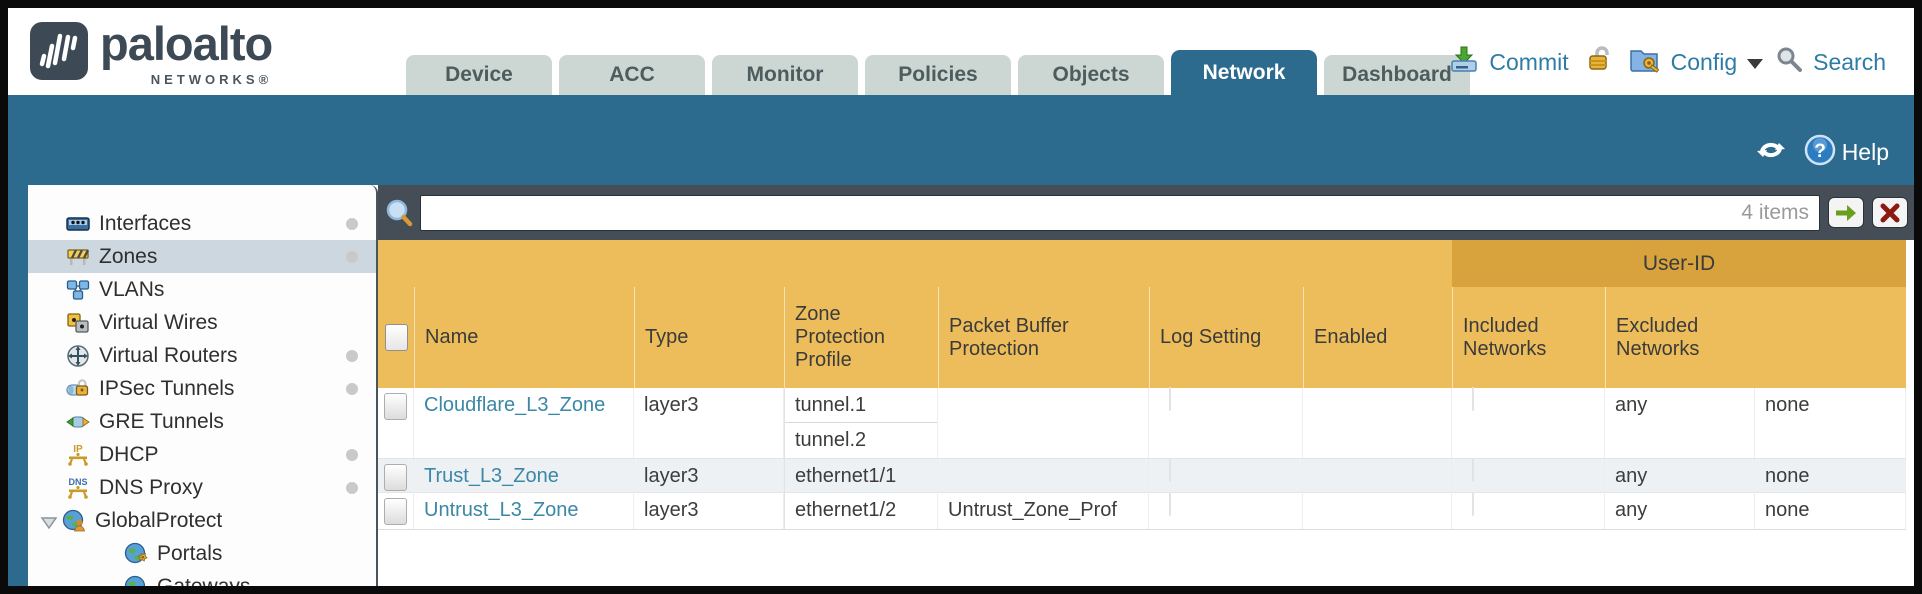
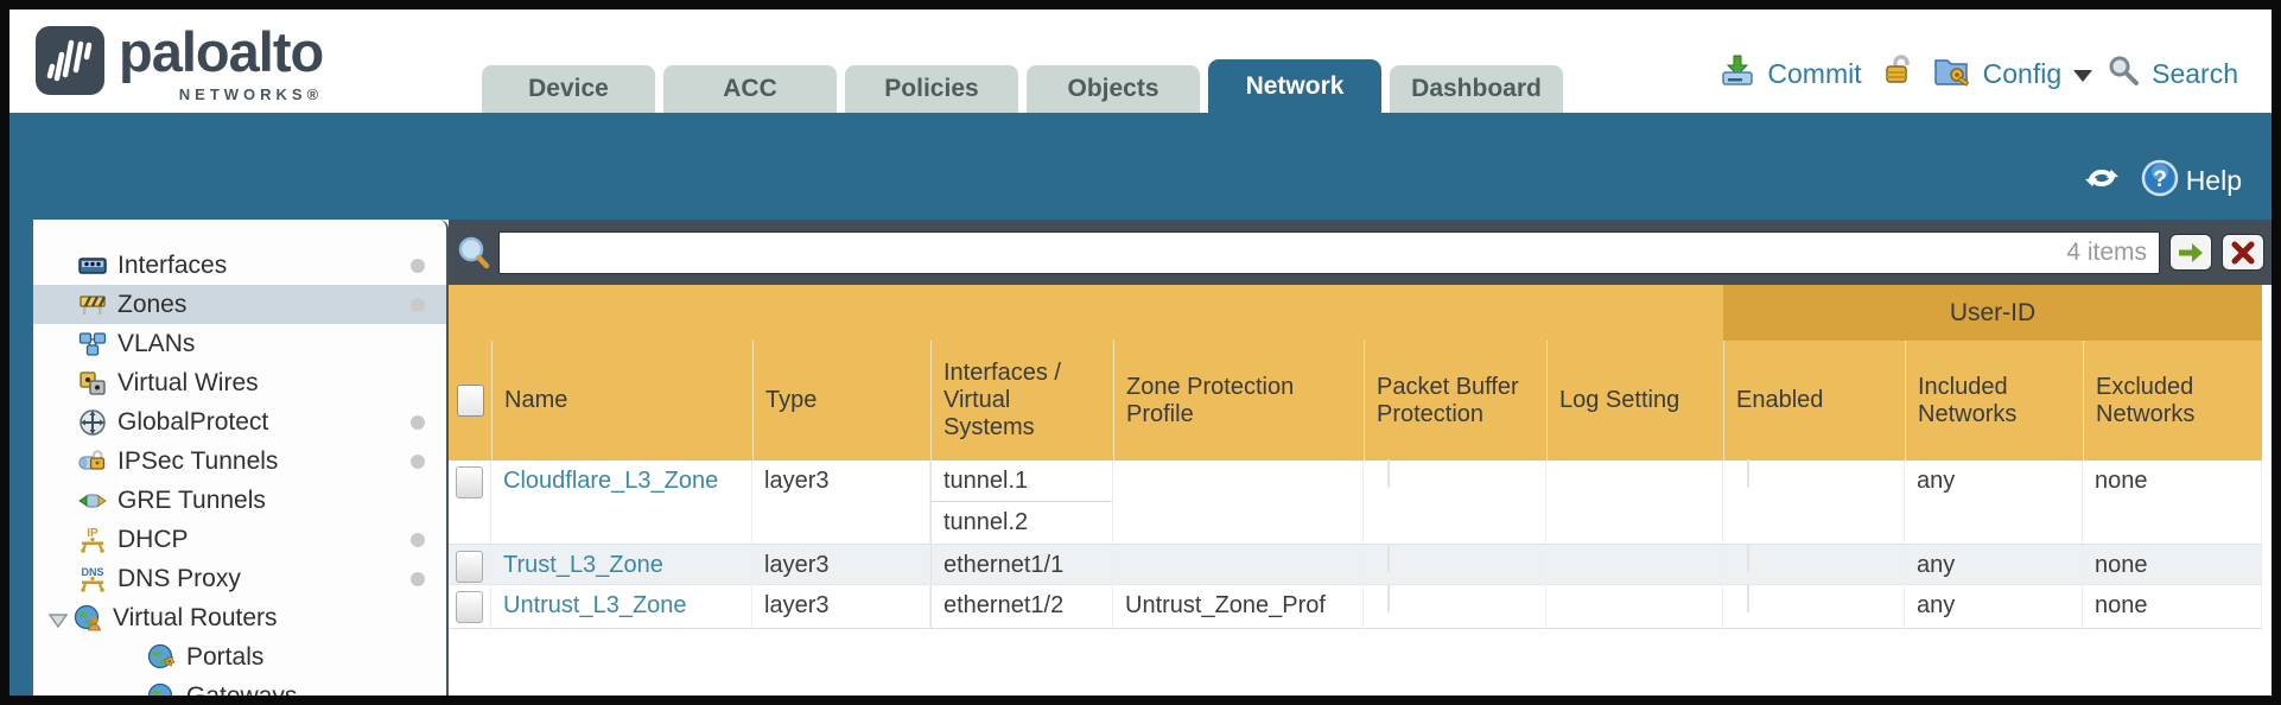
  paloalto
  NETWORKS®
  Device
  ACC
- Monitor
  Policies
  Objects
  Network
  Dashboard
  Commit
  Config
  Search
  ?
  Help
  Interfaces
  Zones
  VLANs
  Virtual Wires
- Virtual Routers
+ GlobalProtect
  IPSec Tunnels
  GRE Tunnels
  IP
  DHCP
  DNS
  DNS Proxy
- GlobalProtect
+ Virtual Routers
  Portals
  4 items
  User-ID
  Name
  Type
+ Interfaces / Virtual Systems
  Zone Protection Profile
  Packet Buffer Protection
  Log Setting
  Enabled
  Included Networks
  Excluded Networks
  Cloudflare_L3_Zone
  layer3
  tunnel.1
  tunnel.2
  any
  none
  Trust_L3_Zone
  layer3
  ethernet1/1
  any
  none
  Untrust_L3_Zone
  layer3
  ethernet1/2
  Untrust_Zone_Prof
  any
  none
